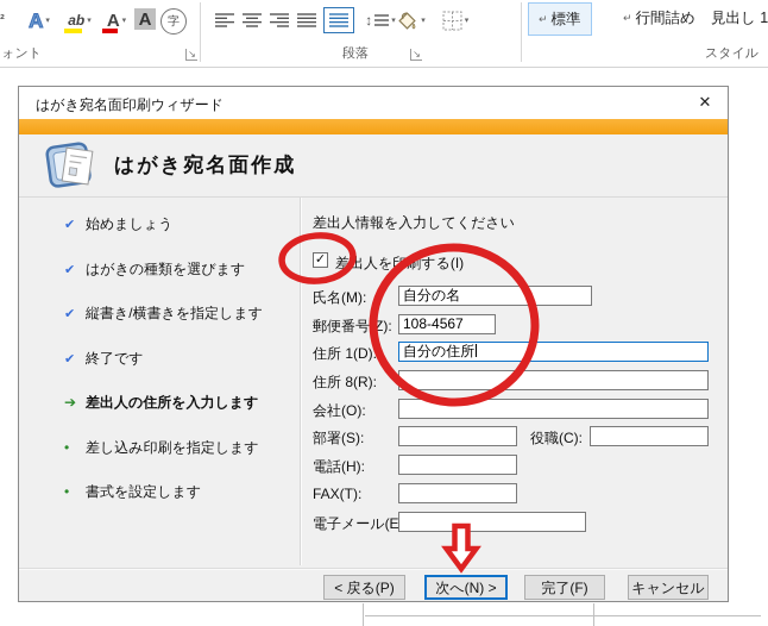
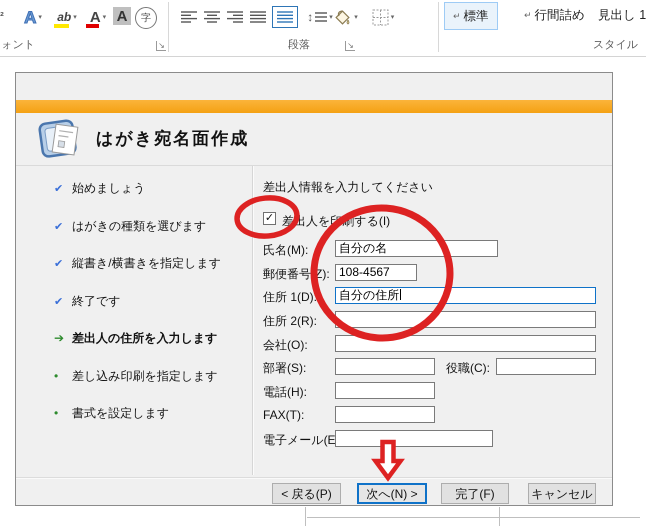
  ²
  A
  ab
  A
  A
  字
  ↕
  ↵
  標準
  ↵
  行間詰め
  見出し 1
  ォント
  ↘
  段落
  ↘
  スタイル
- はがき宛名面印刷ウィザード
- ✕
  はがき宛名面作成
  始めましょう
  はがきの種類を選びます
  縦書き/横書きを指定します
  終了です
  差出人の住所を入力します
  差し込み印刷を指定します
  書式を設定します
  差出人情報を入力してください
  差出人を刷する(I)
  氏名(M):
  自分の名
  郵便番号Z):
  108-4567
  住所 1(D)
  自分の住所
- 住所 8(R):
+ 住所 2(R):
  会社(O):
  部署(S):
  役職(C):
  電話(H):
  FAX(T):
  電子メール(E
  < 戻る(P)
  次へ(N) >
  完了(F)
  キャンセル
